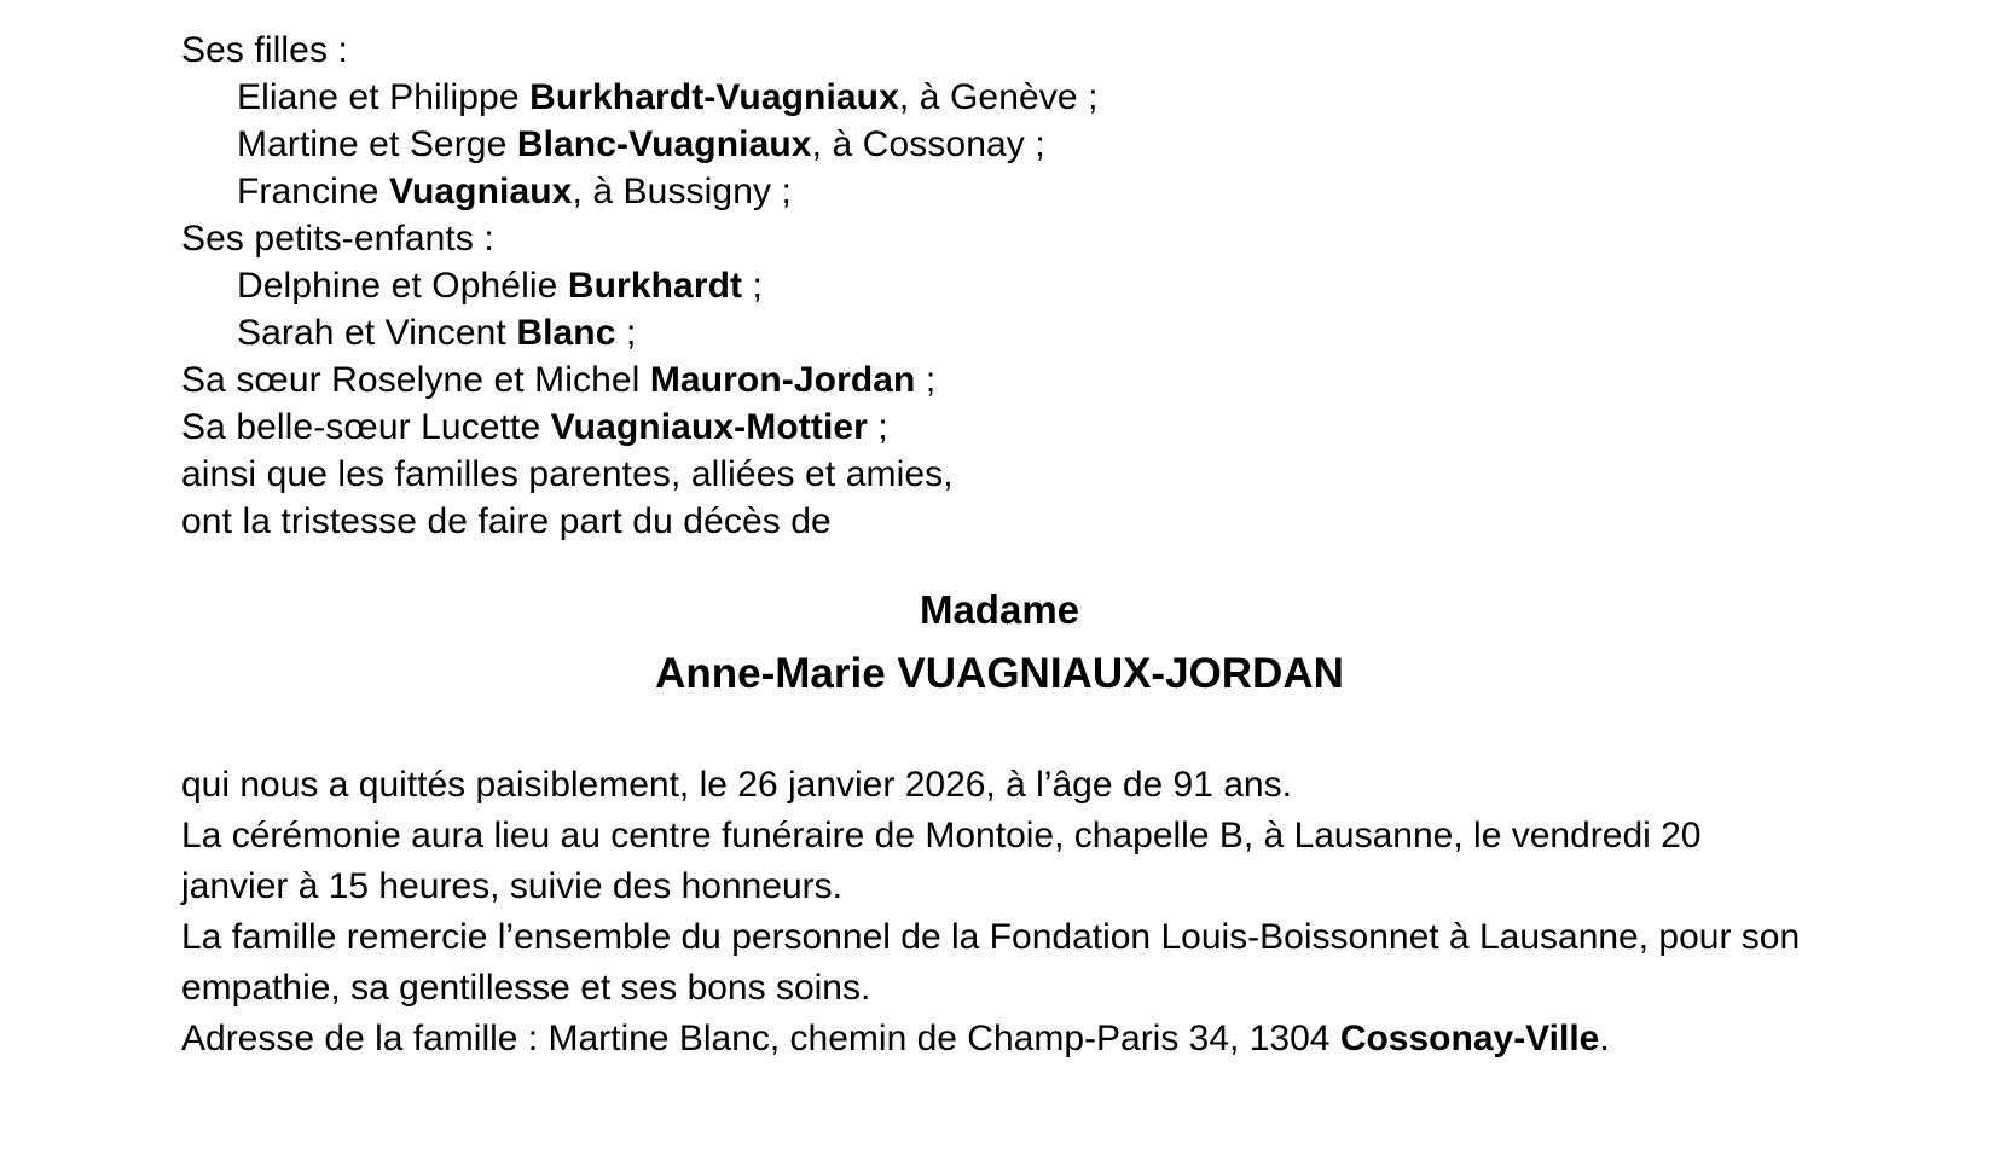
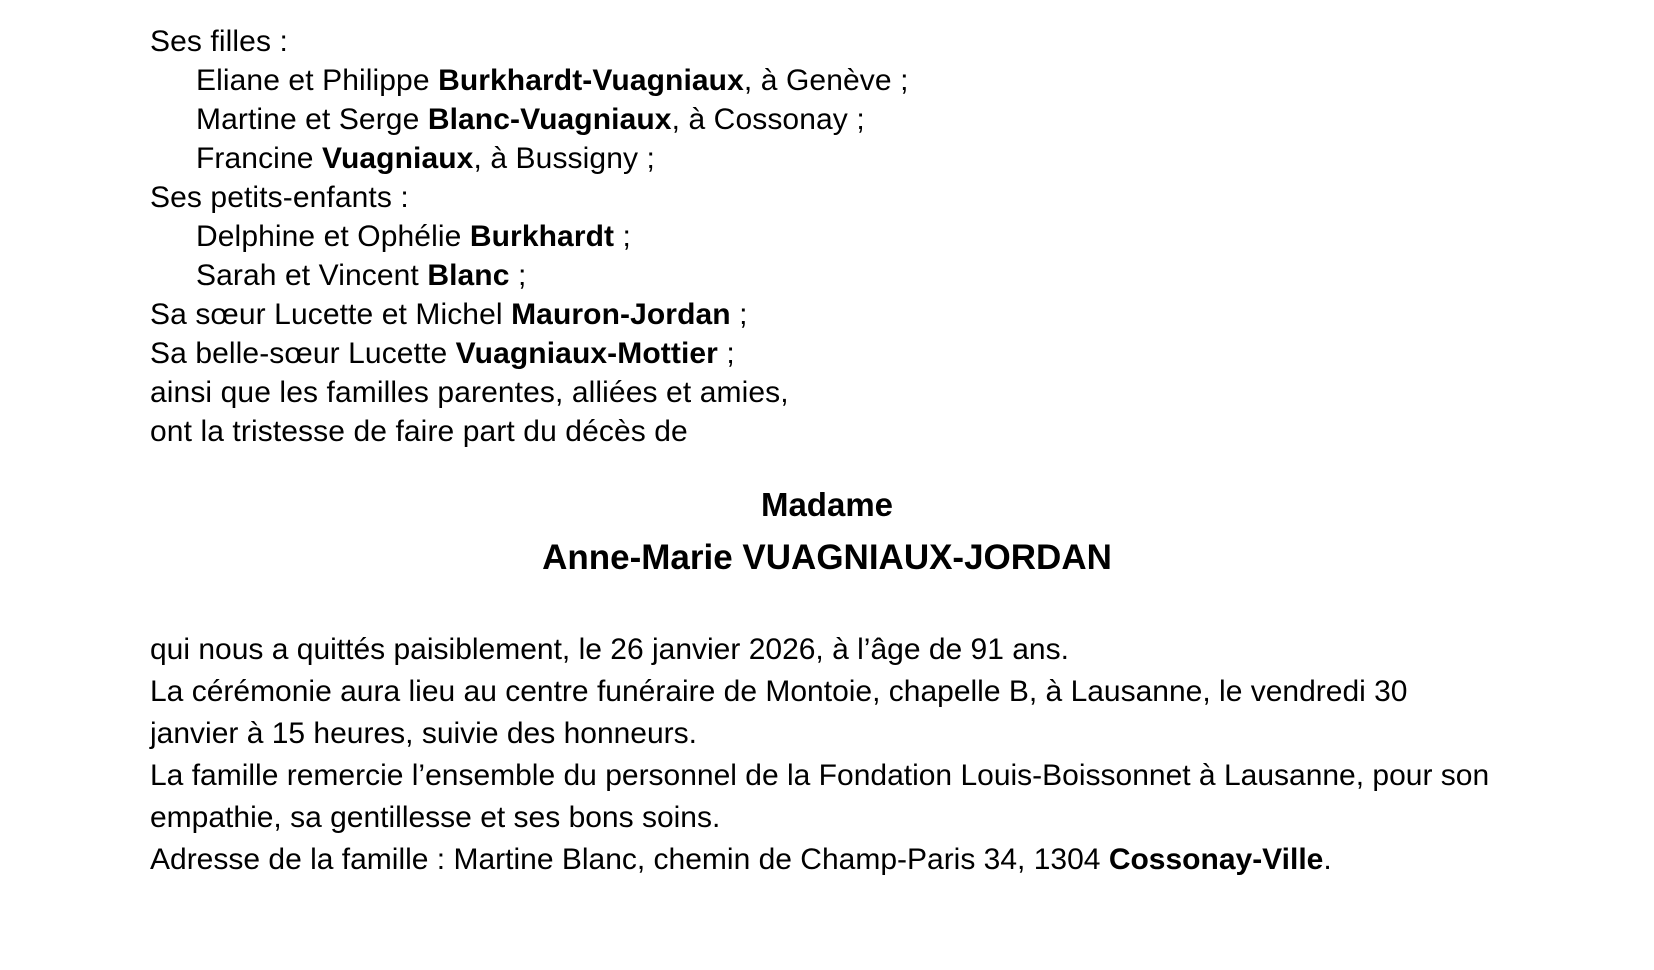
  Ses filles :
  Eliane et Philippe Burkhardt-Vuagniaux, à Genève ;
  Martine et Serge Blanc-Vuagniaux, à Cossonay ;
  Francine Vuagniaux, à Bussigny ;
  Ses petits-enfants :
  Delphine et Ophélie Burkhardt ;
  Sarah et Vincent Blanc ;
- Sa sœur Roselyne et Michel Mauron-Jordan ;
+ Sa sœur Lucette et Michel Mauron-Jordan ;
  Sa belle-sœur Lucette Vuagniaux-Mottier ;
  ainsi que les familles parentes, alliées et amies,
  ont la tristesse de faire part du décès de
  Madame
  Anne-Marie VUAGNIAUX-JORDAN
  qui nous a quittés paisiblement, le 26 janvier 2026, à l’âge de 91 ans.
- La cérémonie aura lieu au centre funéraire de Montoie, chapelle B, à Lausanne, le vendredi 20 janvier à 15 heures, suivie des honneurs.
+ La cérémonie aura lieu au centre funéraire de Montoie, chapelle B, à Lausanne, le vendredi 30 janvier à 15 heures, suivie des honneurs.
  La famille remercie l’ensemble du personnel de la Fondation Louis-Boissonnet à Lausanne, pour son empathie, sa gentillesse et ses bons soins.
  Adresse de la famille : Martine Blanc, chemin de Champ-Paris 34, 1304 Cossonay-Ville.
